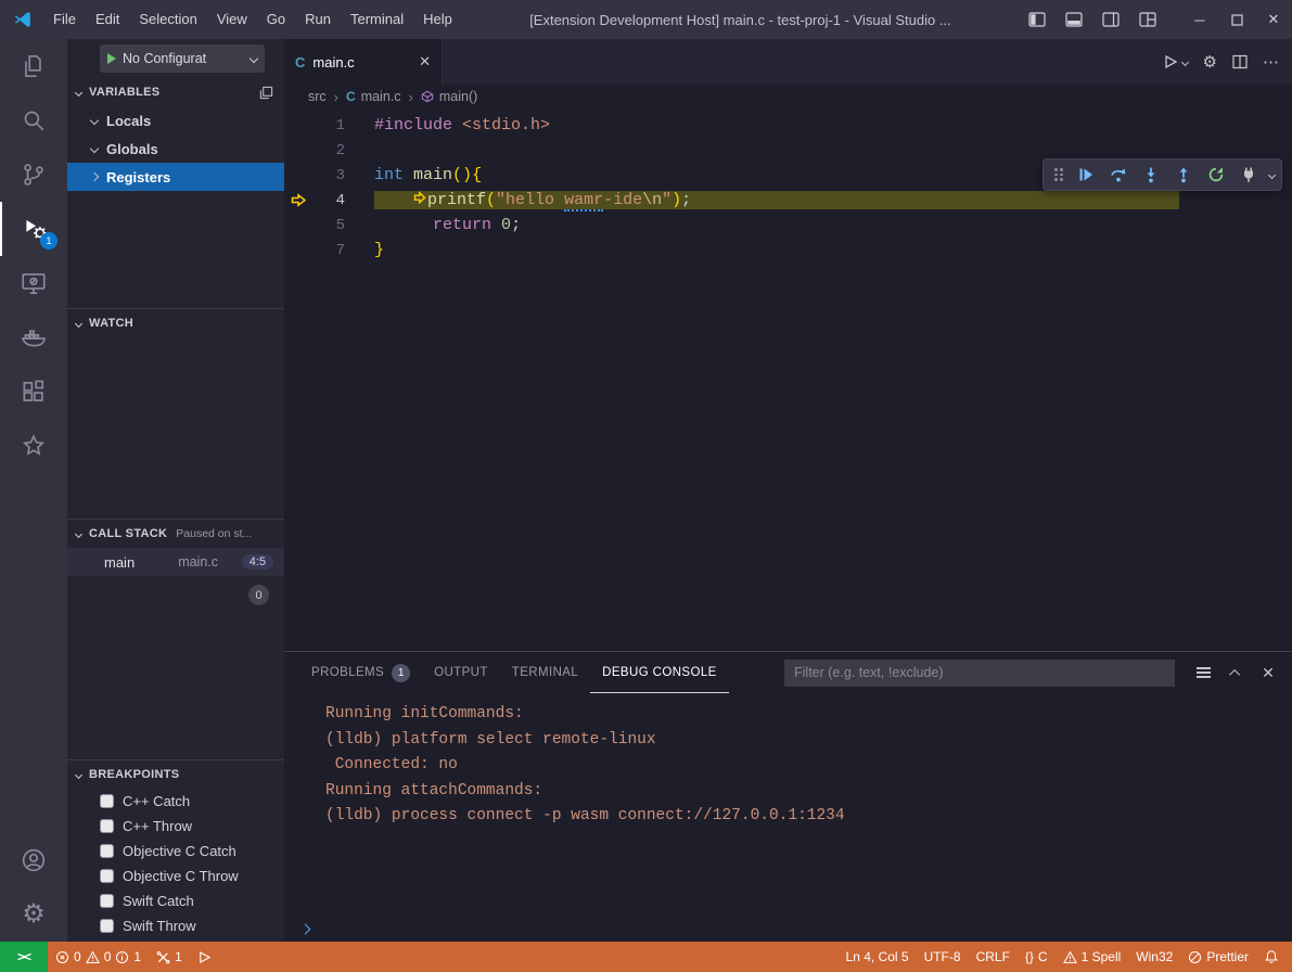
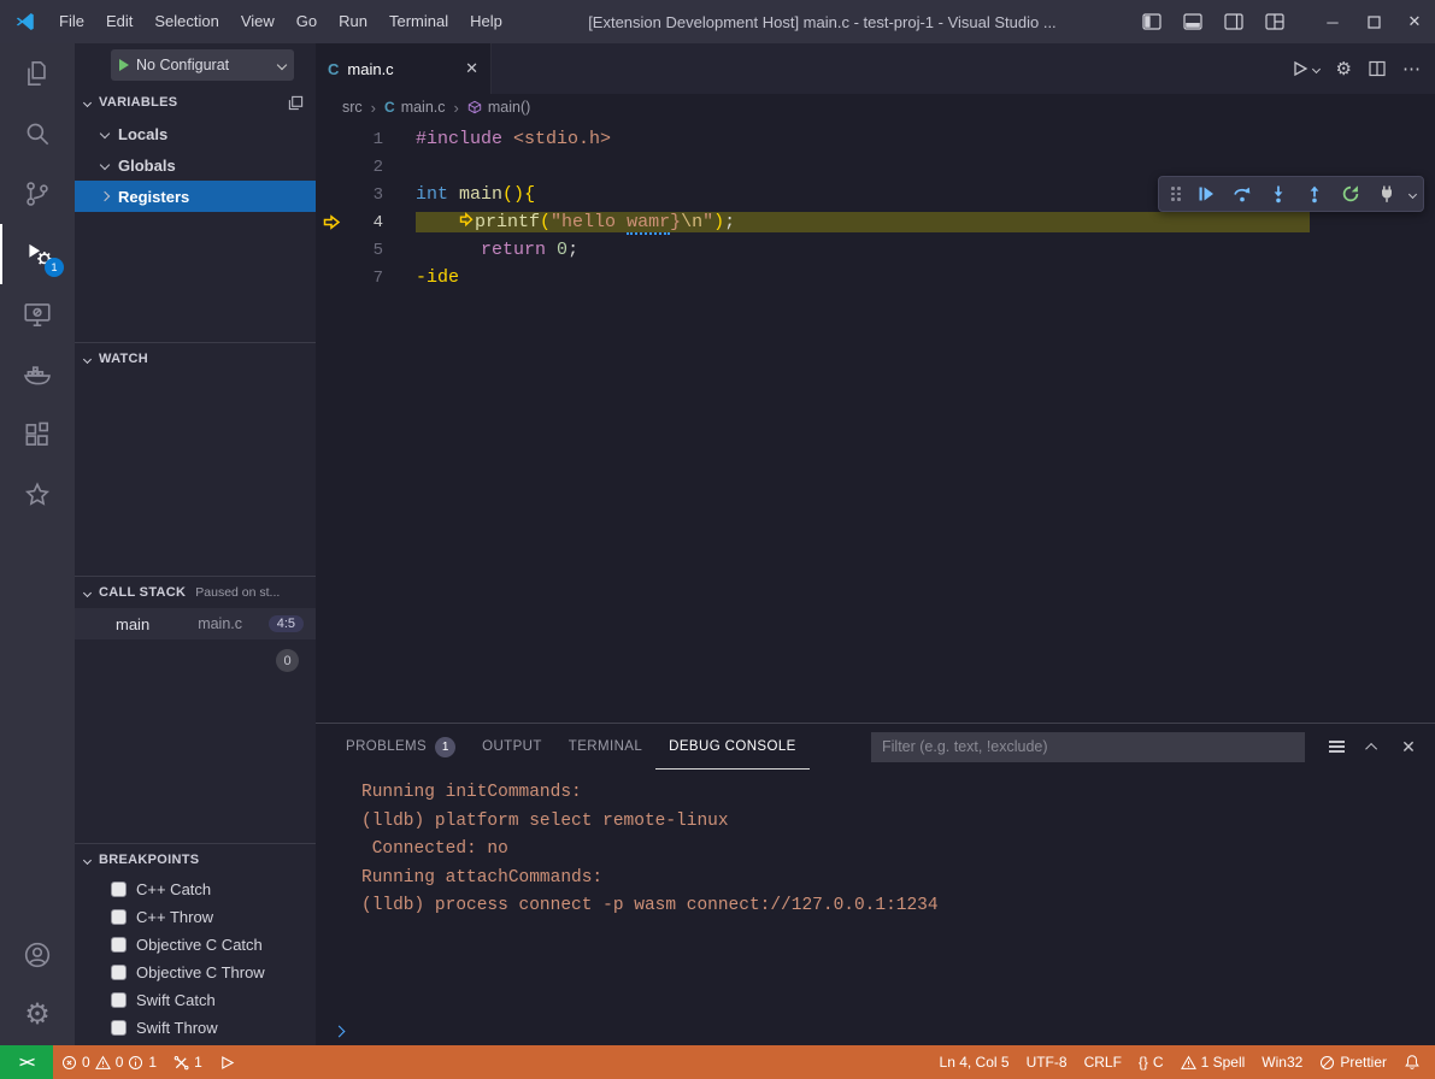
  File
  Edit
  Selection
  View
  Go
  Run
  Terminal
  Help
  [Extension Development Host] main.c - test-proj-1 - Visual Studio ...
  ─
  ✕
  1
  ⚙
  No Configurat
  VARIABLES
  Locals
  Globals
  Registers
  WATCH
  CALL STACK
  Paused on st...
  main
  main.c
  4:5
  0
  BREAKPOINTS
  C++ Catch
  C++ Throw
  Objective C Catch
  Objective C Throw
  Swift Catch
  Swift Throw
  C
  main.c
  ✕
  ⚙
  ⋯
  src
  ›
  C
  main.c
  ›
  main()
  1
  #include <stdio.h>
  2
  3
  int main(){
  4
- printf("hello wamr-ide\n");
+ printf("hello wamr}\n");
  5
  return 0;
  7
- }
+ -ide
  PROBLEMS
  1
  OUTPUT
  TERMINAL
  DEBUG CONSOLE
  Filter (e.g. text, !exclude)
  ✕
  Running initCommands:
  (lldb) platform select remote-linux
  Connected: no
  Running attachCommands:
  (lldb) process connect -p wasm connect://127.0.0.1:1234
  ><
  0
  0
  1
  1
  Ln 4, Col 5
  UTF-8
  CRLF
  {}
  C
  1 Spell
  Win32
  Prettier
